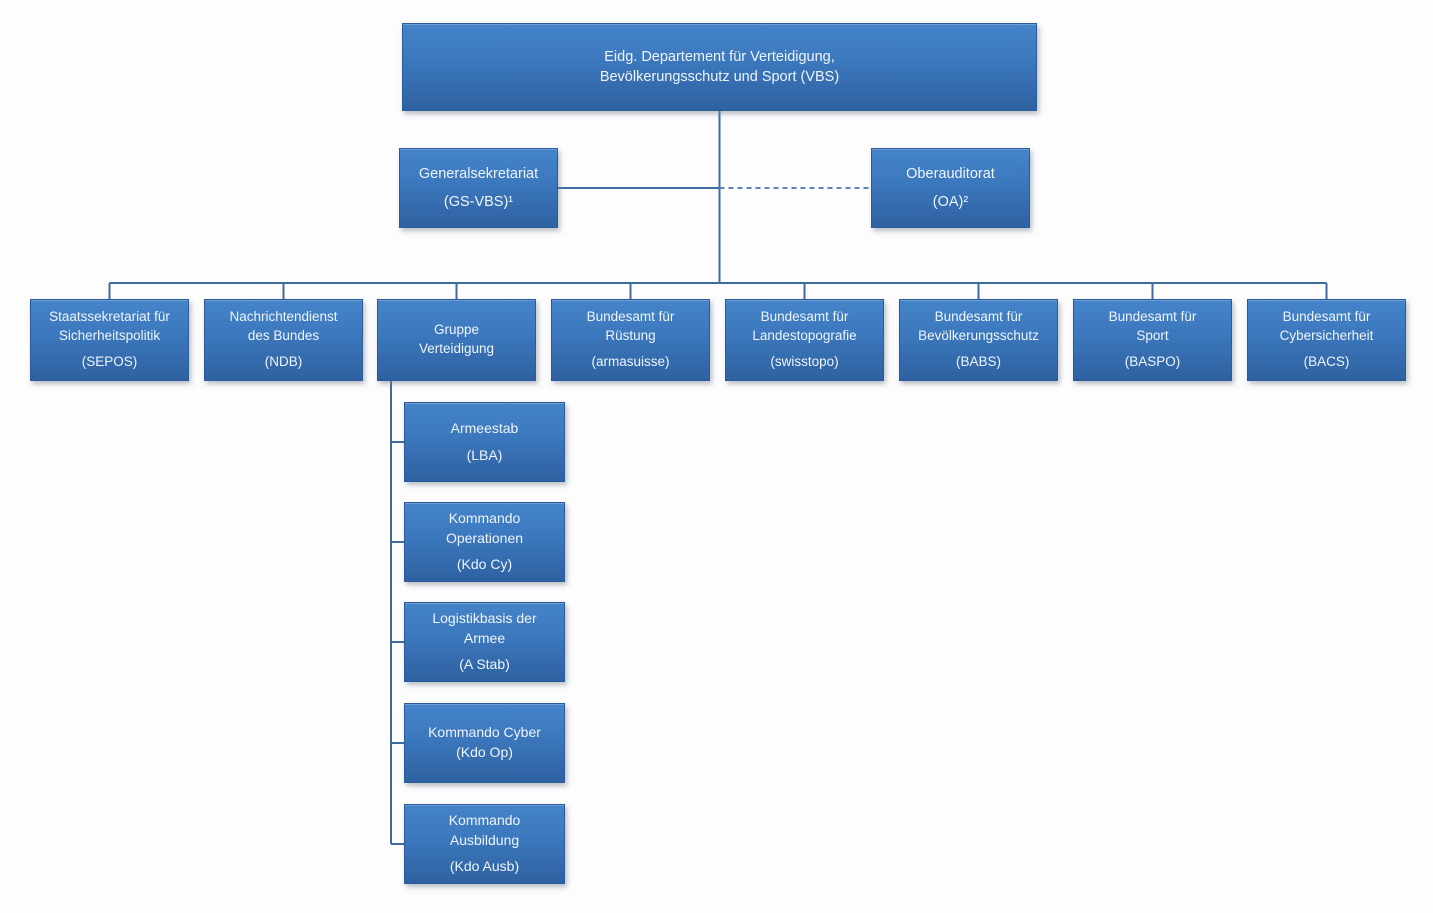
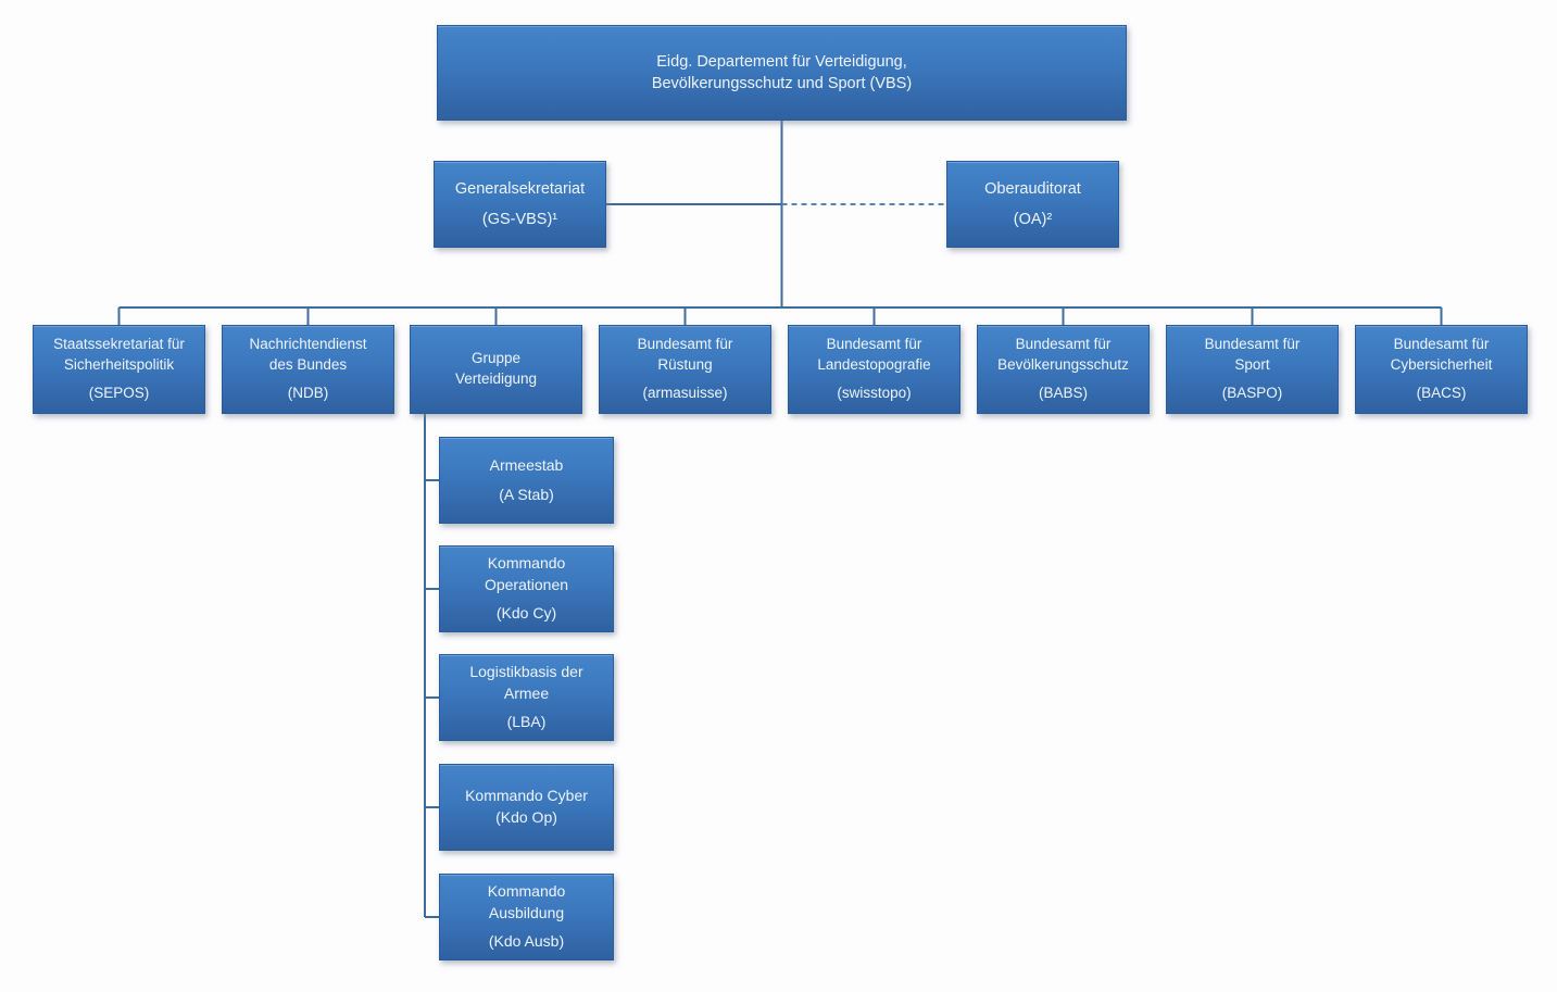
  Eidg. Departement für Verteidigung,
  Bevölkerungsschutz und Sport (VBS)
  Generalsekretariat
  (GS-VBS)¹
  Oberauditorat
  (OA)²
  Staatssekretariat für
  Sicherheitspolitik
  (SEPOS)
  Nachrichtendienst
  des Bundes
  (NDB)
  Gruppe
  Verteidigung
  Bundesamt für
  Rüstung
  (armasuisse)
  Bundesamt für
  Landestopografie
  (swisstopo)
  Bundesamt für
  Bevölkerungsschutz
  (BABS)
  Bundesamt für
  Sport
  (BASPO)
  Bundesamt für
  Cybersicherheit
  (BACS)
  Armeestab
- (LBA)
+ (A Stab)
  Kommando
  Operationen
  (Kdo Cy)
  Logistikbasis der
  Armee
- (A Stab)
+ (LBA)
  Kommando Cyber
  (Kdo Op)
  Kommando
  Ausbildung
  (Kdo Ausb)
